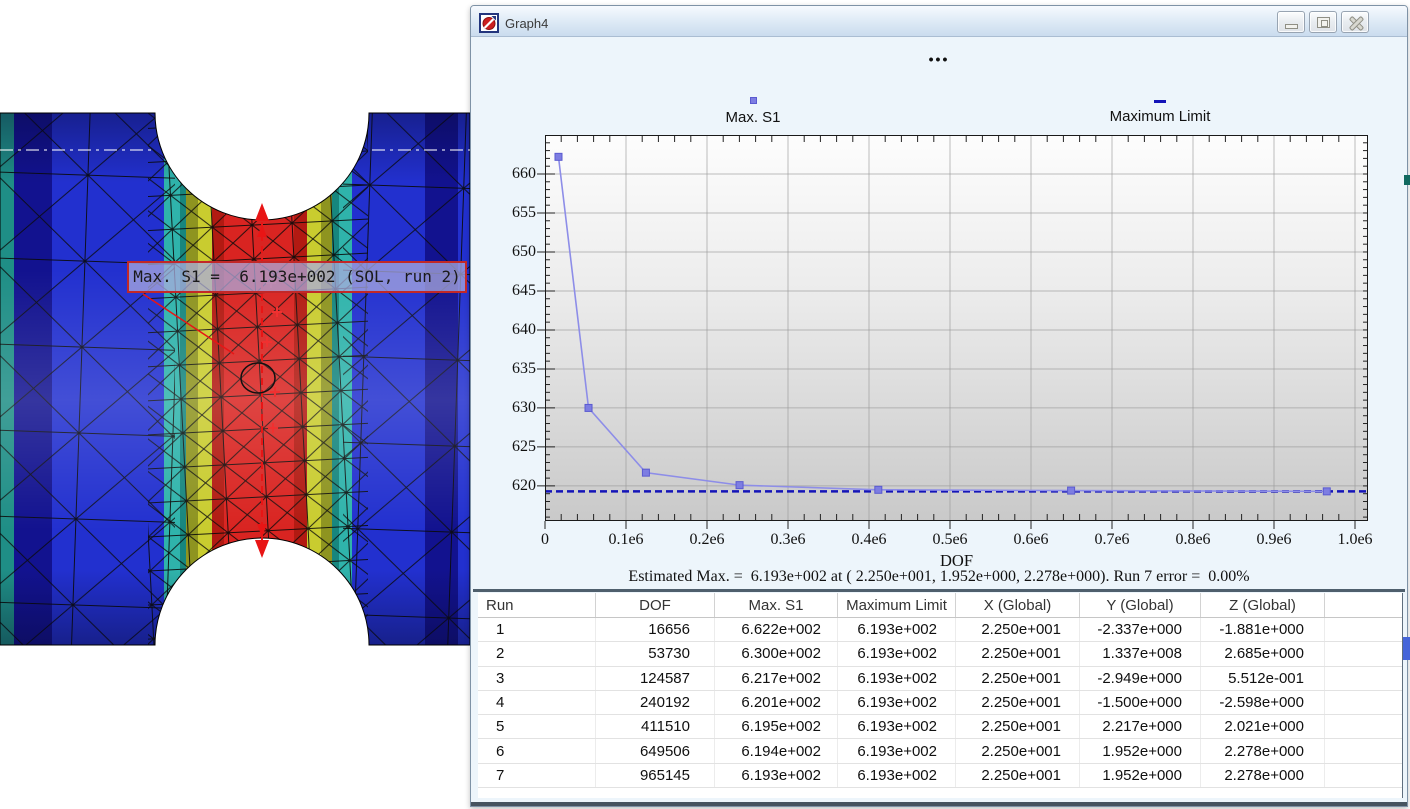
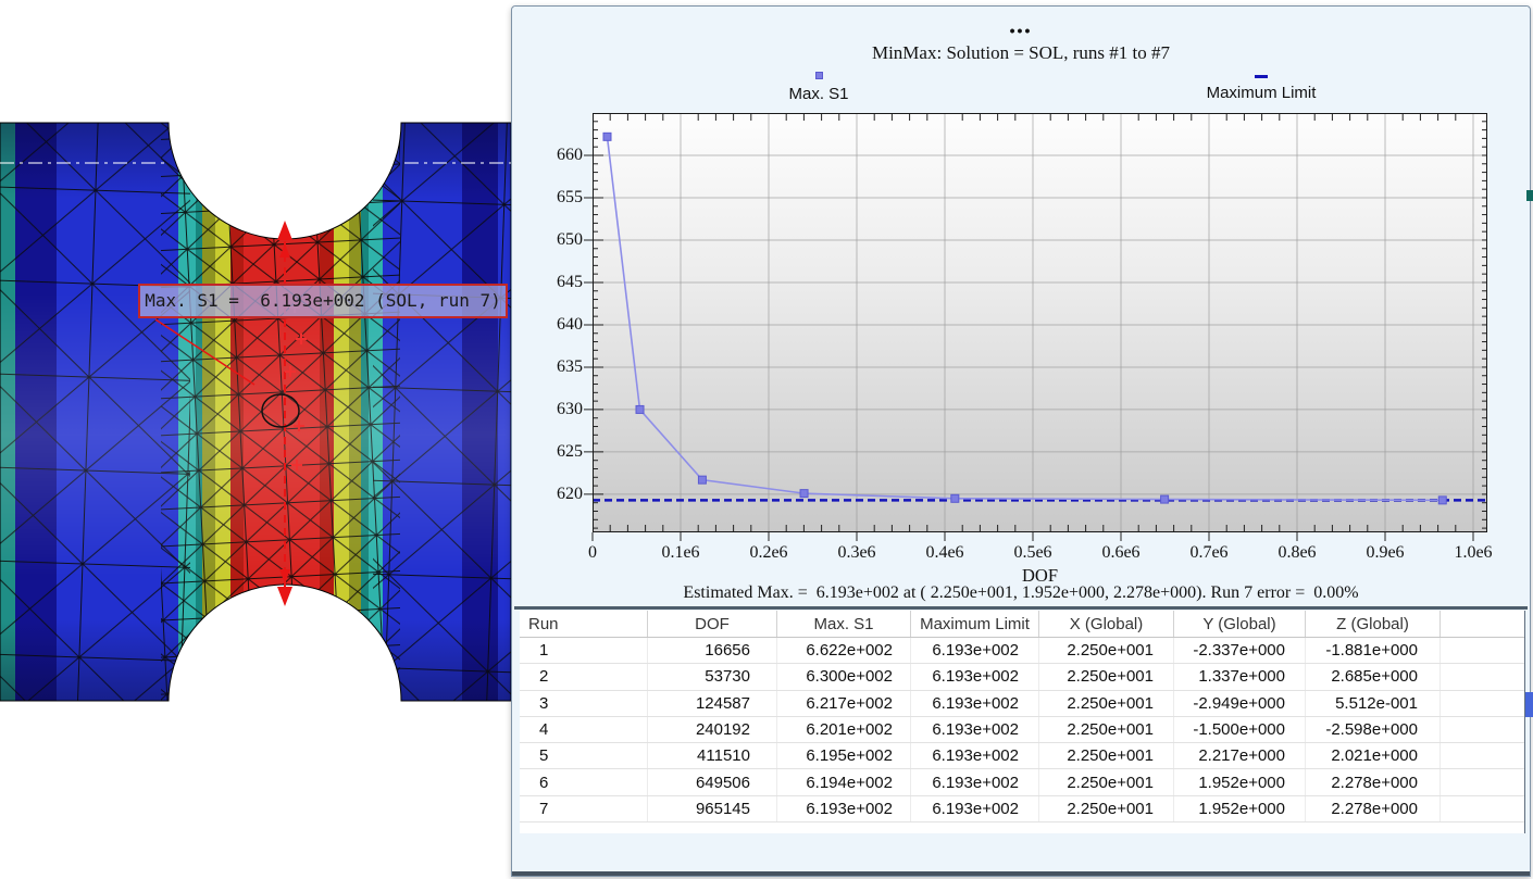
- Max. S1 = 6.193e+002 (SOL, run 2)
+ Max. S1 = 6.193e+002 (SOL, run 7)
- Graph4
  •••
+ MinMax: Solution = SOL, runs #1 to #7
  Max. S1
  Maximum Limit
  620
  625
  630
  635
  640
  645
  650
  655
  660
  0
  0.1e6
  0.2e6
  0.3e6
  0.4e6
  0.5e6
  0.6e6
  0.7e6
  0.8e6
  0.9e6
  1.0e6
  DOF
  Estimated Max. = 6.193e+002 at ( 2.250e+001, 1.952e+000, 2.278e+000). Run 7 error = 0.00%
  Run
  DOF
  Max. S1
  Maximum Limit
  X (Global)
  Y (Global)
  Z (Global)
  1
  16656
  6.622e+002
  6.193e+002
  2.250e+001
  -2.337e+000
  -1.881e+000
  2
  53730
  6.300e+002
  6.193e+002
  2.250e+001
- 1.337e+008
+ 1.337e+000
  2.685e+000
  3
  124587
  6.217e+002
  6.193e+002
  2.250e+001
  -2.949e+000
  5.512e-001
  4
  240192
  6.201e+002
  6.193e+002
  2.250e+001
  -1.500e+000
  -2.598e+000
  5
  411510
  6.195e+002
  6.193e+002
  2.250e+001
  2.217e+000
  2.021e+000
  6
  649506
  6.194e+002
  6.193e+002
  2.250e+001
  1.952e+000
  2.278e+000
  7
  965145
  6.193e+002
  6.193e+002
  2.250e+001
  1.952e+000
  2.278e+000
